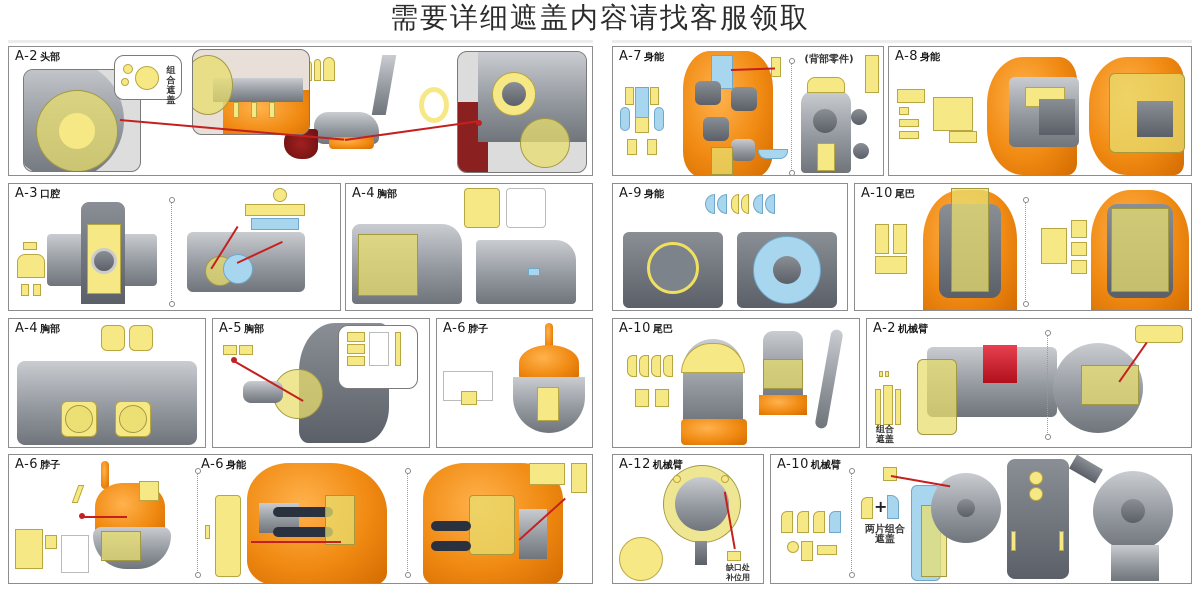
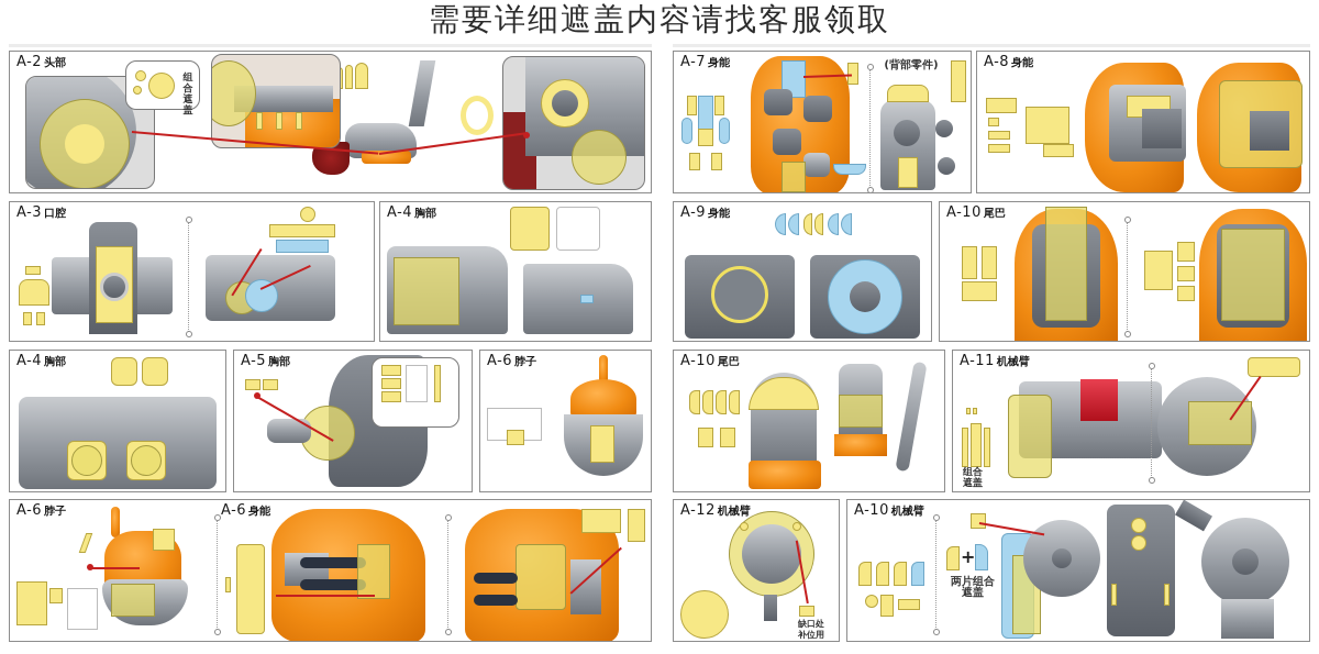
  需要详细遮盖内容请找客服领取
  A-2 头部
  组合遮盖
  A-7 身能
  (背部零件)
  A-8 身能
  A-3 口腔
  A-4 胸部
  A-9 身能
  A-10 尾巴
  A-4 胸部
  A-5 胸部
  A-6 脖子
  A-10 尾巴
- A-2 机械臂
+ A-11 机械臂
  组合遮盖
  A-6 脖子
  A-6 身能
  A-12 机械臂
  缺口处补位用
  A-10 机械臂
  +
  两片组合遮盖
